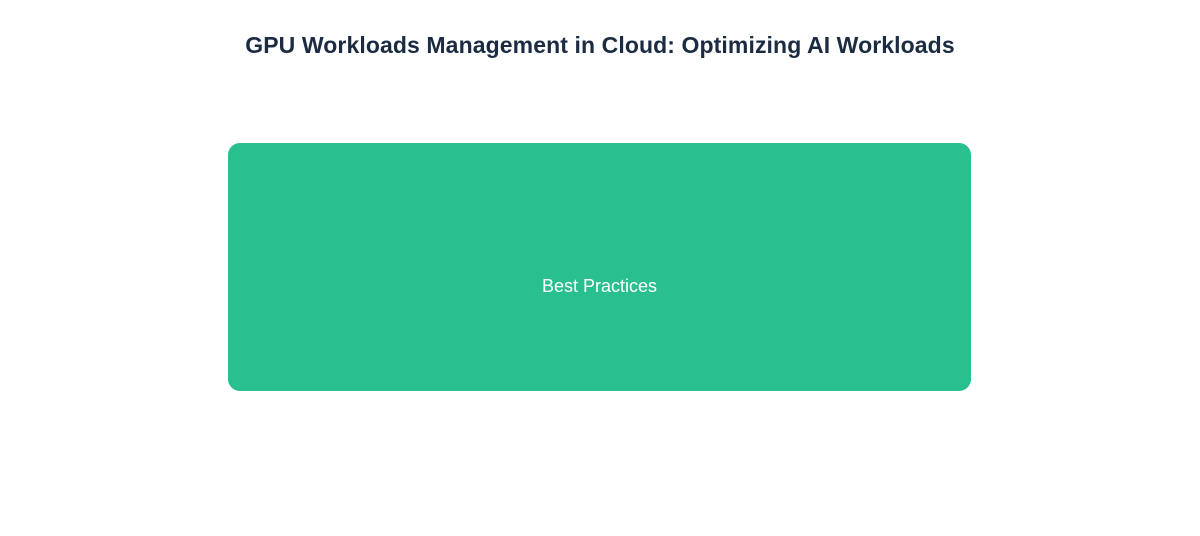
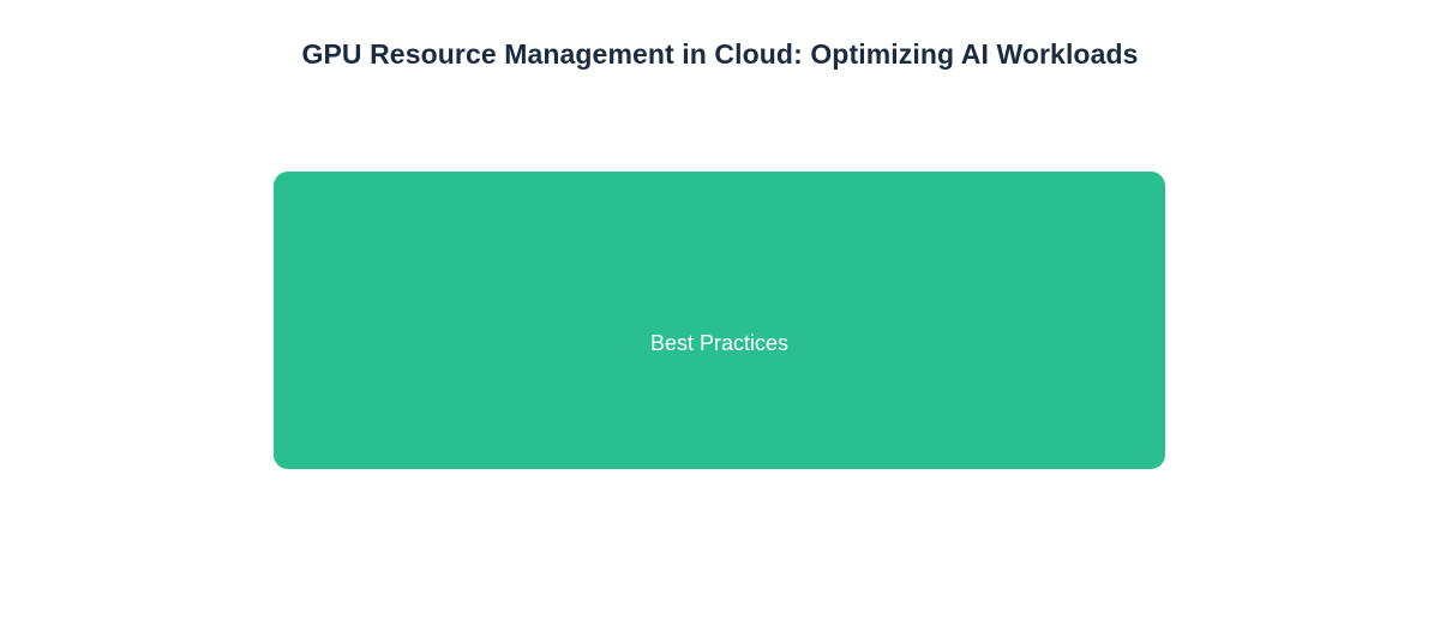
- GPU Workloads Management in Cloud: Optimizing AI Workloads
+ GPU Resource Management in Cloud: Optimizing AI Workloads
  Best Practices
